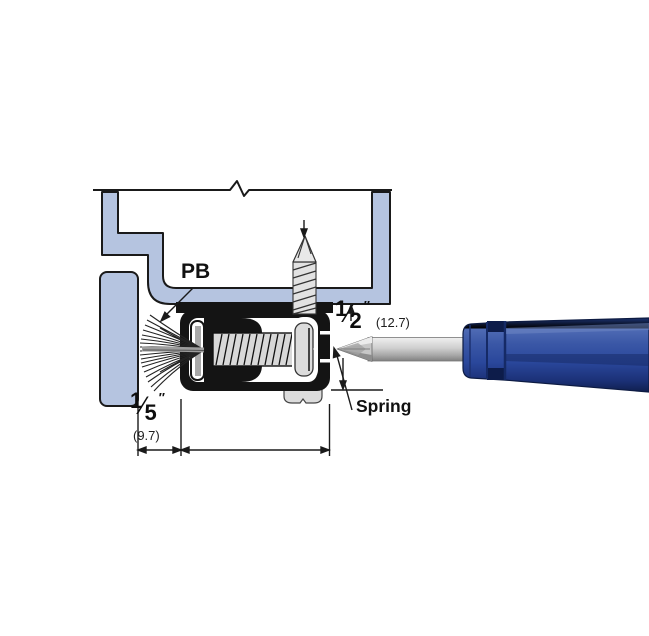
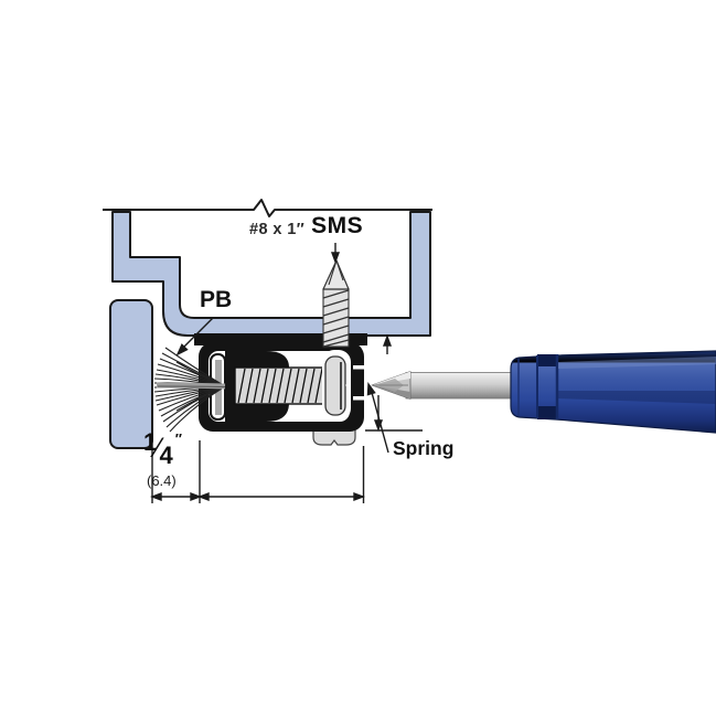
+ #8 x 1″
+ SMS
  PB
- 1⁄2″(12.7)
- 1⁄5″
+ 1⁄4″
- (9.7)
+ (6.4)
  Spring
